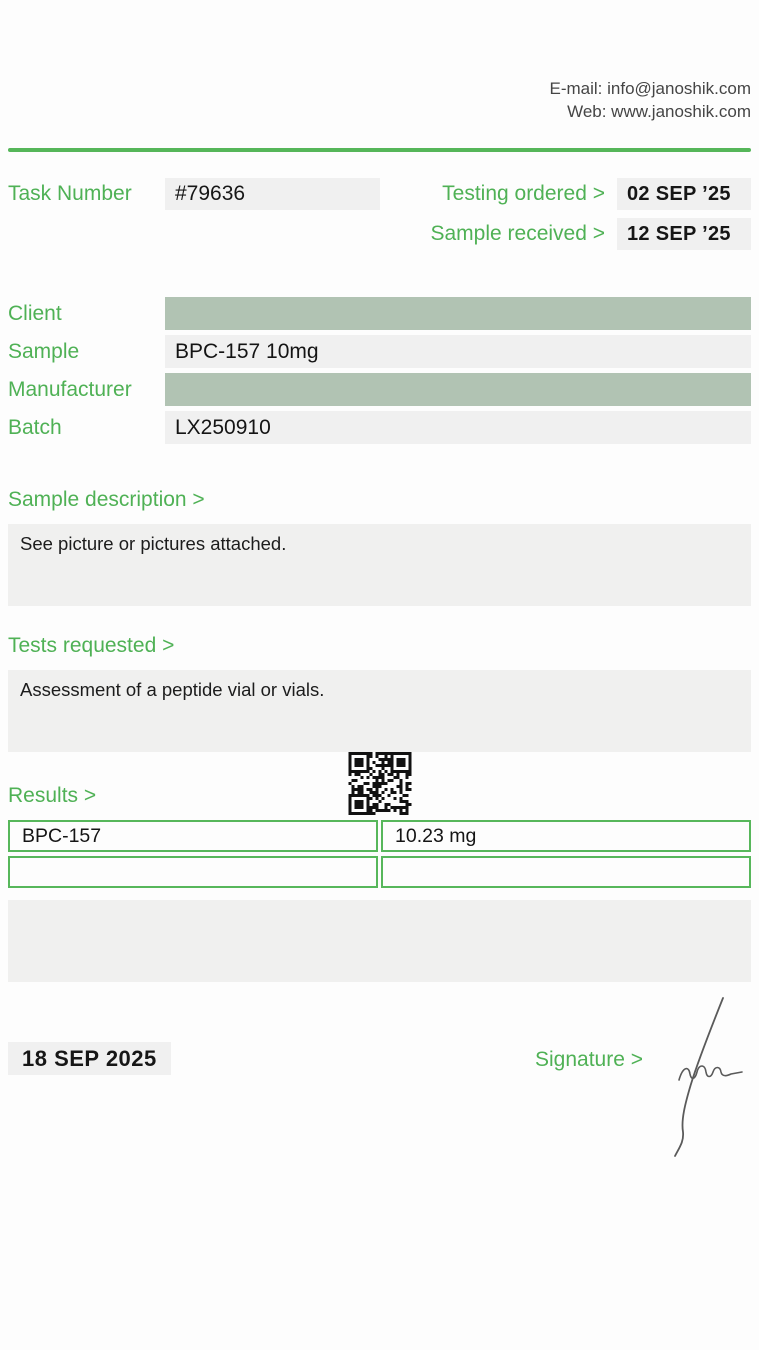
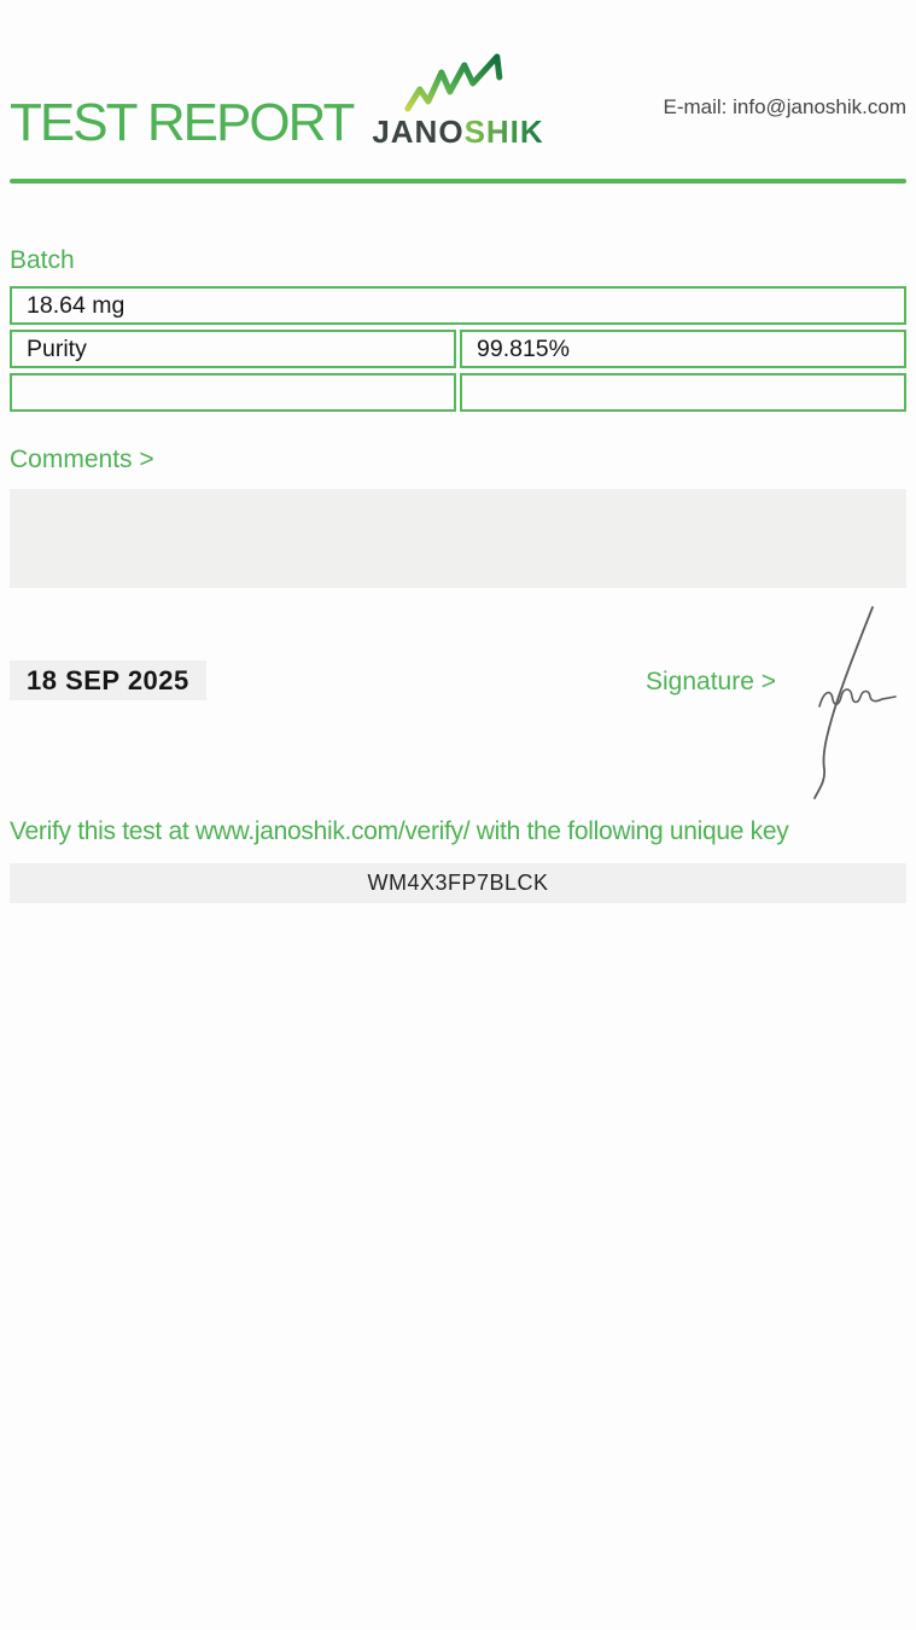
+ TEST REPORT
+ JANOSHIK
  E-mail: info@janoshik.com
- Web: www.janoshik.com
- Task Number
- #79636
- Testing ordered >
- 02 SEP ’25
- Sample received >
- 12 SEP ’25
- Client
- Sample
- BPC-157 10mg
- Manufacturer
  Batch
- LX250910
- Sample description >
- See picture or pictures attached.
- Tests requested >
- Assessment of a peptide vial or vials.
- Results >
- BPC-157
- 10.23 mg
+ 18.64 mg
+ Purity
+ 99.815%
+ Comments >
  18 SEP 2025
  Signature >
+ Verify this test at www.janoshik.com/verify/ with the following unique key
+ WM4X3FP7BLCK
